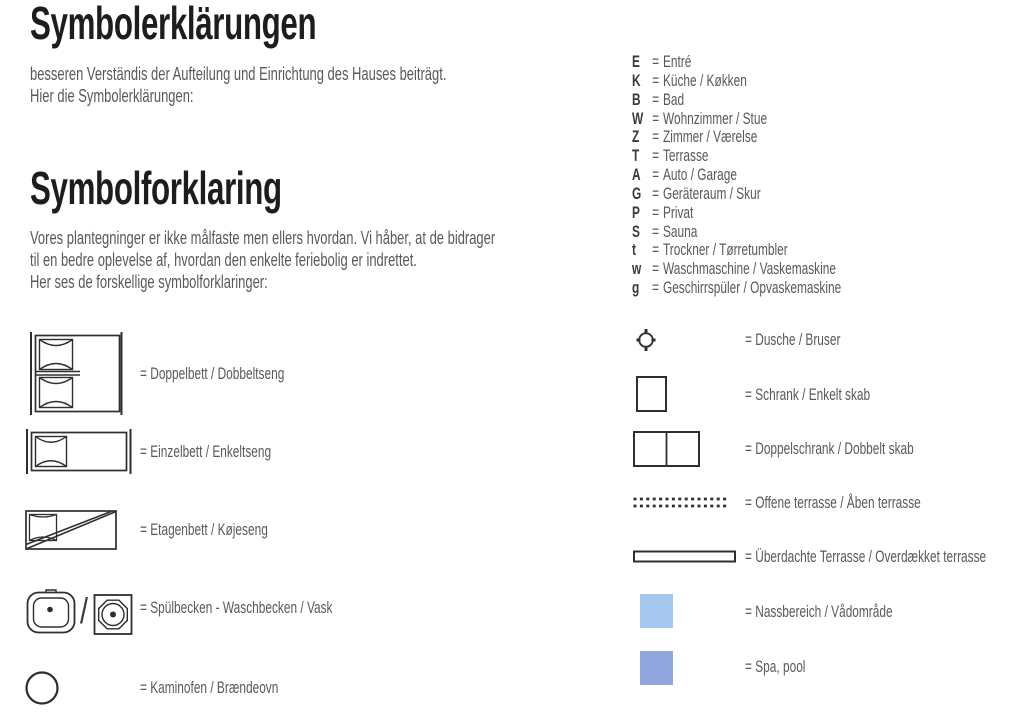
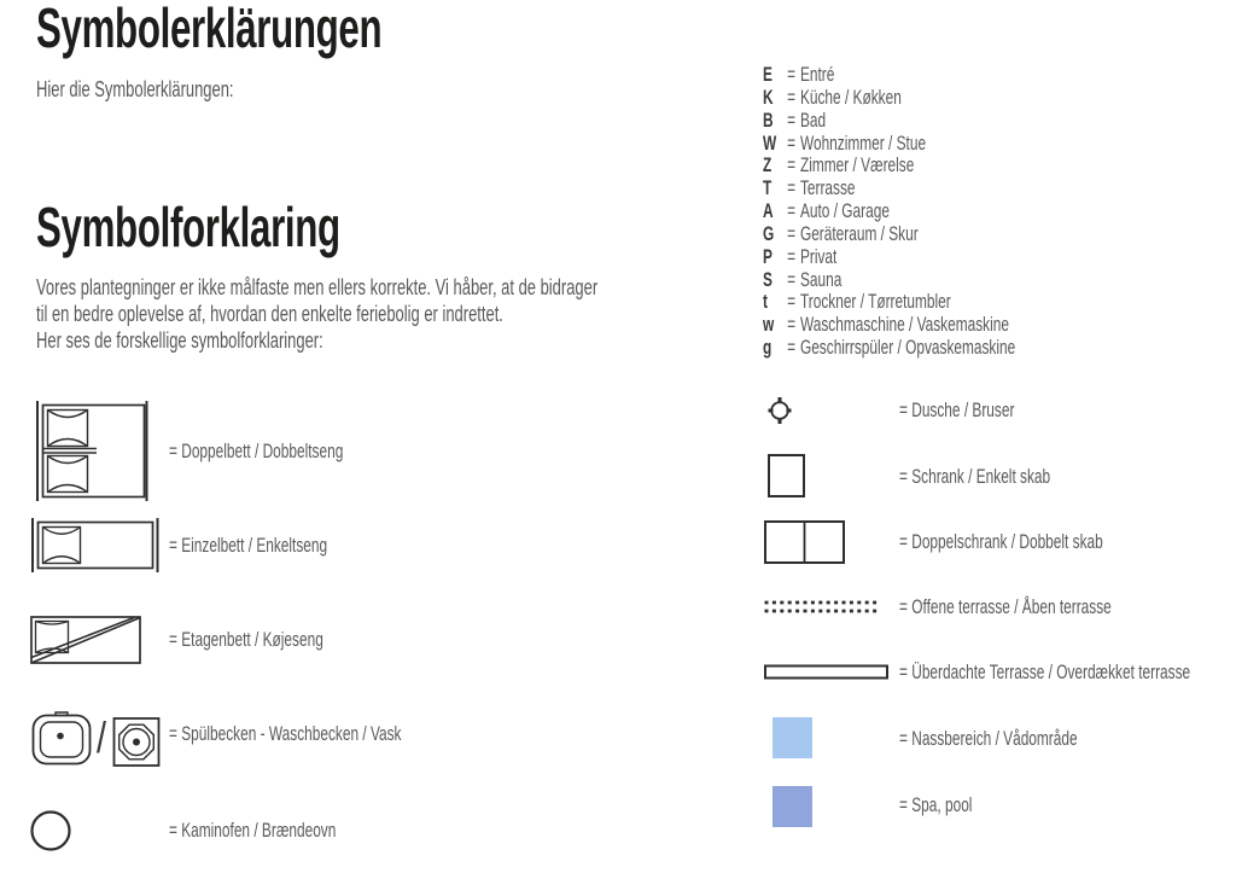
  Symbolerklärungen
- besseren Verständis der Aufteilung und Einrichtung des Hauses beiträgt.
  Hier die Symbolerklärungen:
  Symbolforklaring
- Vores plantegninger er ikke målfaste men ellers hvordan. Vi håber, at de bidrager
+ Vores plantegninger er ikke målfaste men ellers korrekte. Vi håber, at de bidrager
  til en bedre oplevelse af, hvordan den enkelte feriebolig er indrettet.
  Her ses de forskellige symbolforklaringer:
  E
  =
  Entré
  K
  =
  Küche / Køkken
  B
  =
  Bad
  W
  =
  Wohnzimmer / Stue
  Z
  =
  Zimmer / Værelse
  T
  =
  Terrasse
  A
  =
  Auto / Garage
  G
  =
  Geräteraum / Skur
  P
  =
  Privat
  S
  =
  Sauna
  t
  =
  Trockner / Tørretumbler
  w
  =
  Waschmaschine / Vaskemaskine
  g
  =
  Geschirrspüler / Opvaskemaskine
  = Doppelbett / Dobbeltseng
  = Einzelbett / Enkeltseng
  = Etagenbett / Køjeseng
  /
  = Spülbecken - Waschbecken / Vask
  = Kaminofen / Brændeovn
  = Dusche / Bruser
  = Schrank / Enkelt skab
  = Doppelschrank / Dobbelt skab
  = Offene terrasse / Åben terrasse
  = Überdachte Terrasse / Overdækket terrasse
  = Nassbereich / Vådområde
  = Spa, pool
